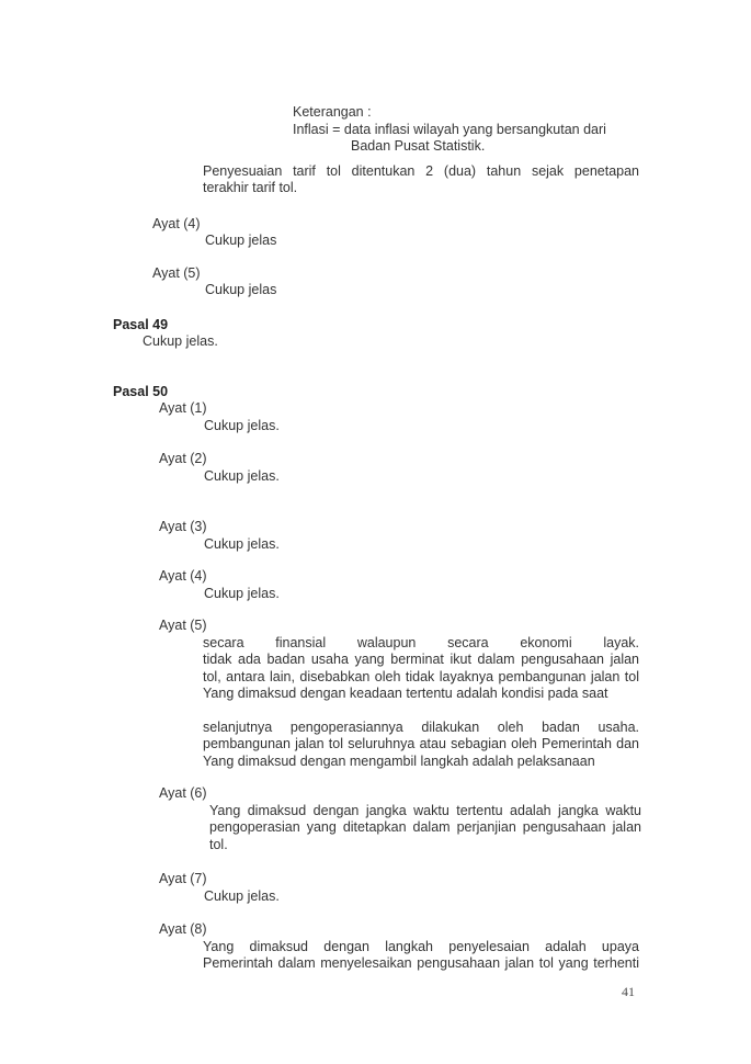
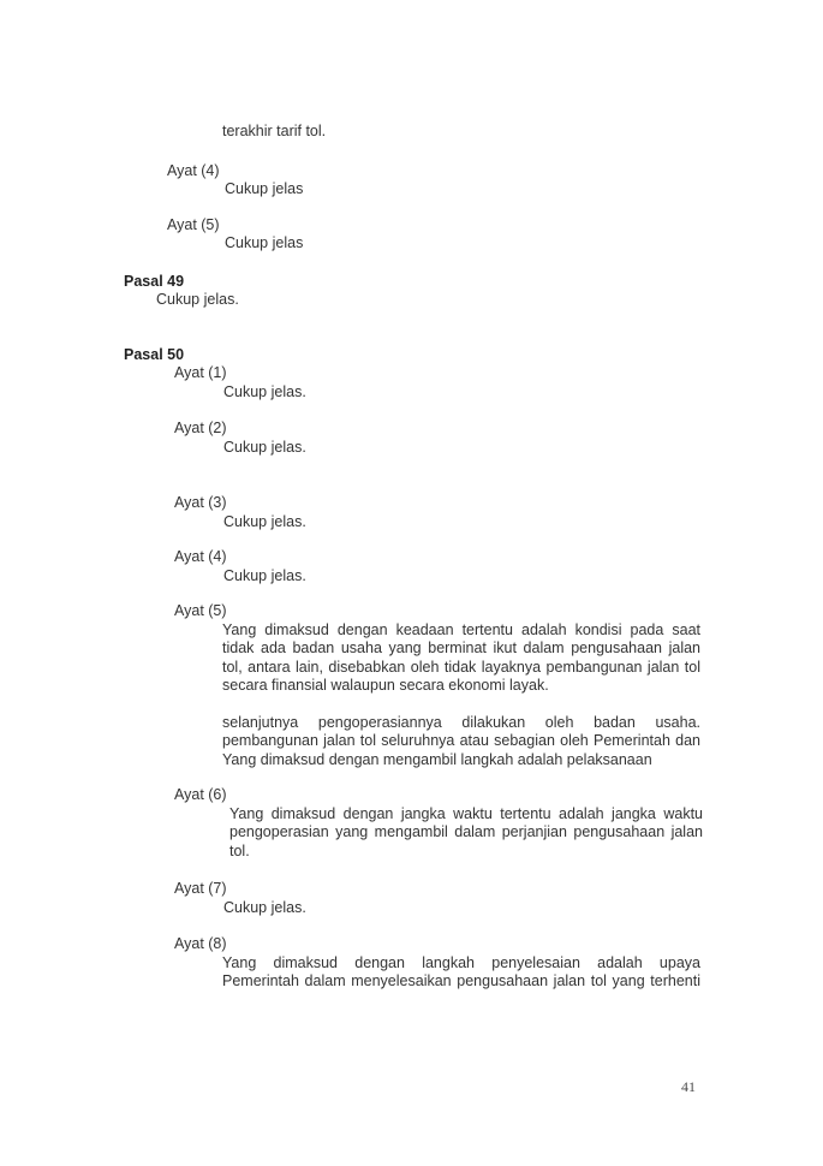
- Keterangan :
- Inflasi = data inflasi wilayah yang bersangkutan dari
- Badan Pusat Statistik.
- Penyesuaian tarif tol ditentukan 2 (dua) tahun sejak penetapan
  terakhir tarif tol.
  Ayat (4)
  Cukup jelas
  Ayat (5)
  Cukup jelas
  Pasal 49
  Cukup jelas.
  Pasal 50
  Ayat (1)
  Cukup jelas.
  Ayat (2)
  Cukup jelas.
  Ayat (3)
  Cukup jelas.
  Ayat (4)
  Cukup jelas.
  Ayat (5)
- secara finansial walaupun secara ekonomi layak.
+ Yang dimaksud dengan keadaan tertentu adalah kondisi pada saat
  tidak ada badan usaha yang berminat ikut dalam pengusahaan jalan
  tol, antara lain, disebabkan oleh tidak layaknya pembangunan jalan tol
- Yang dimaksud dengan keadaan tertentu adalah kondisi pada saat
+ secara finansial walaupun secara ekonomi layak.
  selanjutnya pengoperasiannya dilakukan oleh badan usaha.
  pembangunan jalan tol seluruhnya atau sebagian oleh Pemerintah dan
  Yang dimaksud dengan mengambil langkah adalah pelaksanaan
  Ayat (6)
  Yang dimaksud dengan jangka waktu tertentu adalah jangka waktu
- pengoperasian yang ditetapkan dalam perjanjian pengusahaan jalan
+ pengoperasian yang mengambil dalam perjanjian pengusahaan jalan
  tol.
  Ayat (7)
  Cukup jelas.
  Ayat (8)
  Yang dimaksud dengan langkah penyelesaian adalah upaya
  Pemerintah dalam menyelesaikan pengusahaan jalan tol yang terhenti
  41
